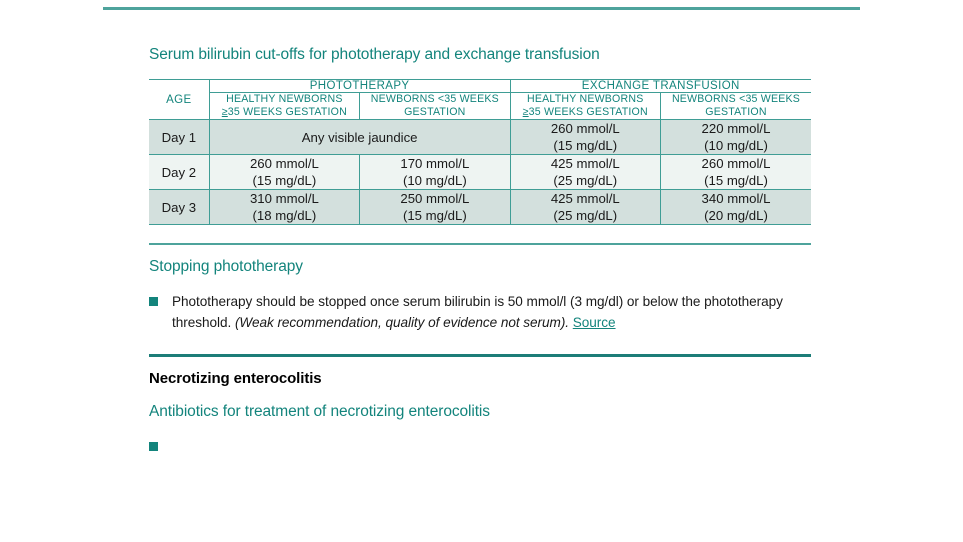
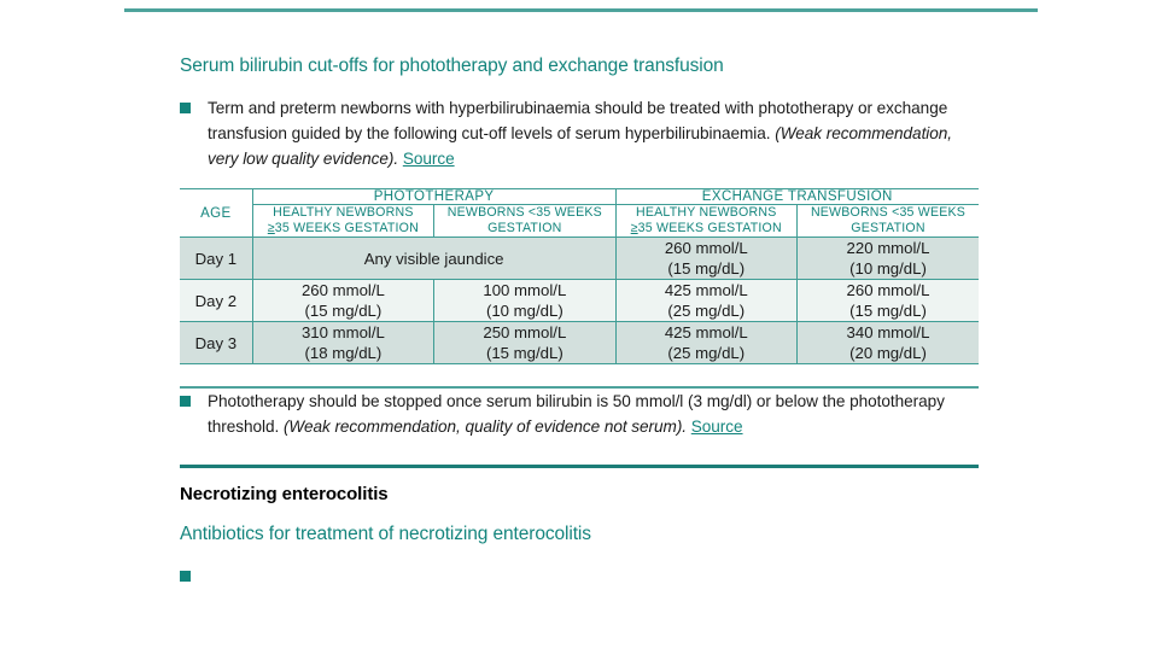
  Serum bilirubin cut-offs for phototherapy and exchange transfusion
+ Term and preterm newborns with hyperbilirubinaemia should be treated with phototherapy or exchange transfusion guided by the following cut-off levels of serum hyperbilirubinaemia. (Weak recommendation, very low quality evidence). Source
  AGE	PHOTOTHERAPY	EXCHANGE TRANSFUSION
  HEALTHY NEWBORNS ≥35 WEEKS GESTATION	NEWBORNS <35 WEEKS GESTATION	HEALTHY NEWBORNS ≥35 WEEKS GESTATION	NEWBORNS <35 WEEKS GESTATION
  Day 1	Any visible jaundice	260 mmol/L (15 mg/dL)	220 mmol/L (10 mg/dL)
- Day 2	260 mmol/L (15 mg/dL)	170 mmol/L (10 mg/dL)	425 mmol/L (25 mg/dL)	260 mmol/L (15 mg/dL)
+ Day 2	260 mmol/L (15 mg/dL)	100 mmol/L (10 mg/dL)	425 mmol/L (25 mg/dL)	260 mmol/L (15 mg/dL)
  Day 3	310 mmol/L (18 mg/dL)	250 mmol/L (15 mg/dL)	425 mmol/L (25 mg/dL)	340 mmol/L (20 mg/dL)
- Stopping phototherapy
  Phototherapy should be stopped once serum bilirubin is 50 mmol/l (3 mg/dl) or below the phototherapy threshold. (Weak recommendation, quality of evidence not serum). Source
  Necrotizing enterocolitis
  Antibiotics for treatment of necrotizing enterocolitis
